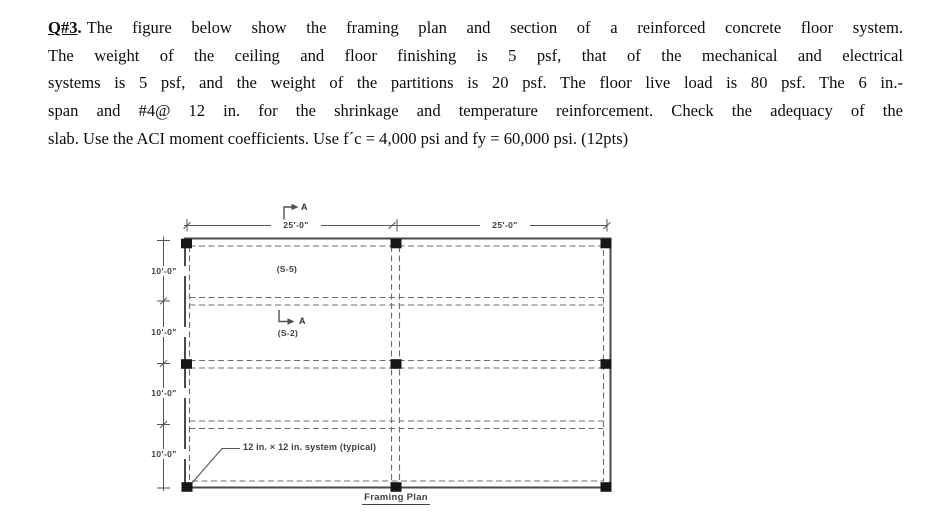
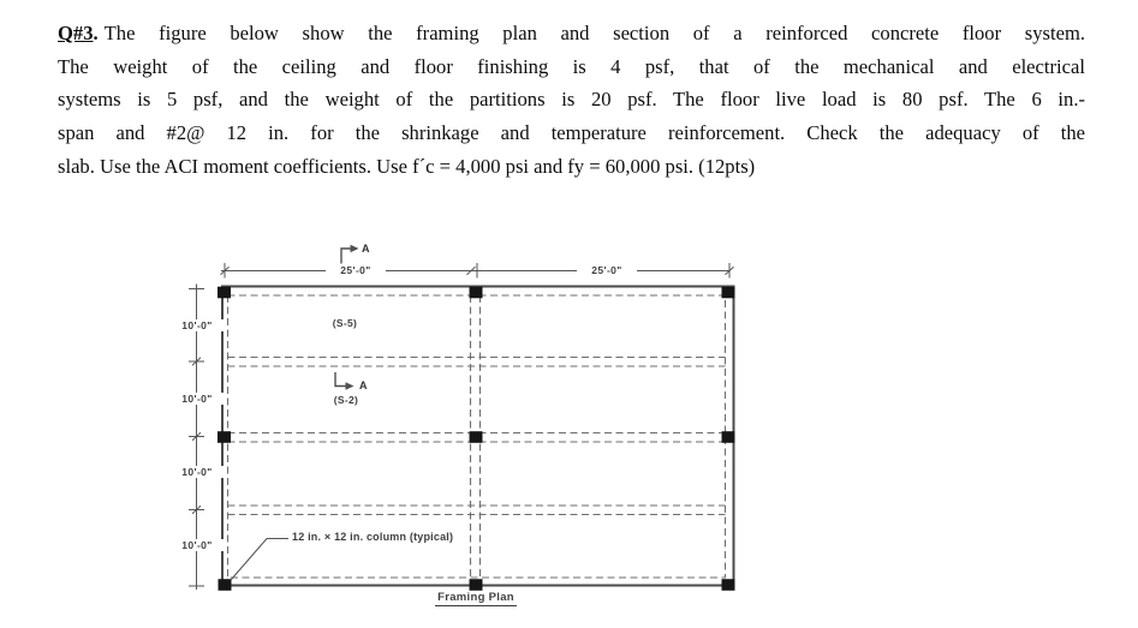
  Q#3. The figure below show the framing plan and section of a reinforced concrete floor system.
- The weight of the ceiling and floor finishing is 5 psf, that of the mechanical and electrical
+ The weight of the ceiling and floor finishing is 4 psf, that of the mechanical and electrical
  systems is 5 psf, and the weight of the partitions is 20 psf. The floor live load is 80 psf. The 6 in.-
- span and #4@ 12 in. for the shrinkage and temperature reinforcement. Check the adequacy of the
+ span and #2@ 12 in. for the shrinkage and temperature reinforcement. Check the adequacy of the
  slab. Use the ACI moment coefficients. Use f´c = 4,000 psi and fy = 60,000 psi. (12pts)
  25'-0"
  25'-0"
  10'-0"
  10'-0"
  10'-0"
  10'-0"
  A
  A
  (S-5)
  (S-2)
- 12 in. × 12 in. system (typical)
+ 12 in. × 12 in. column (typical)
  Framing Plan
